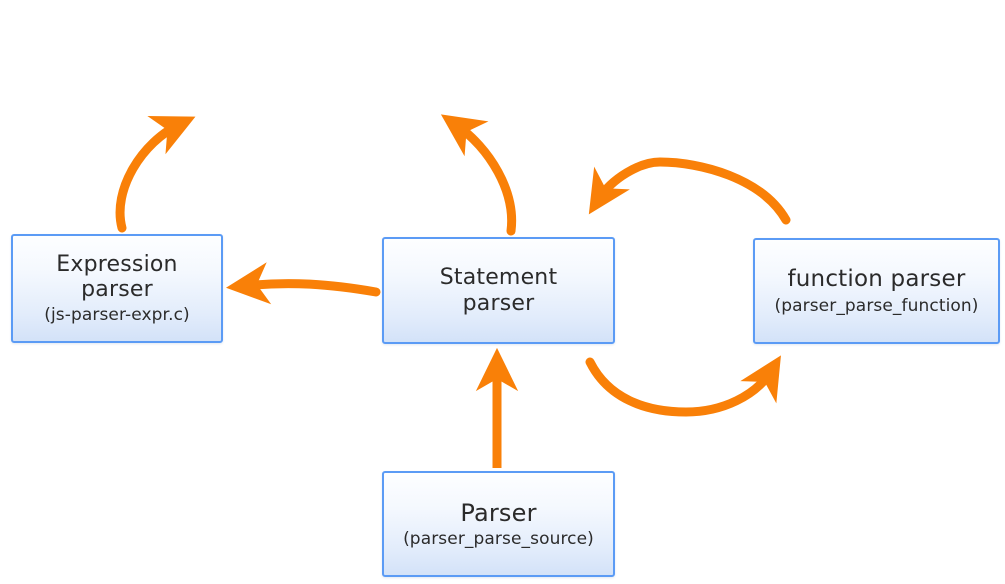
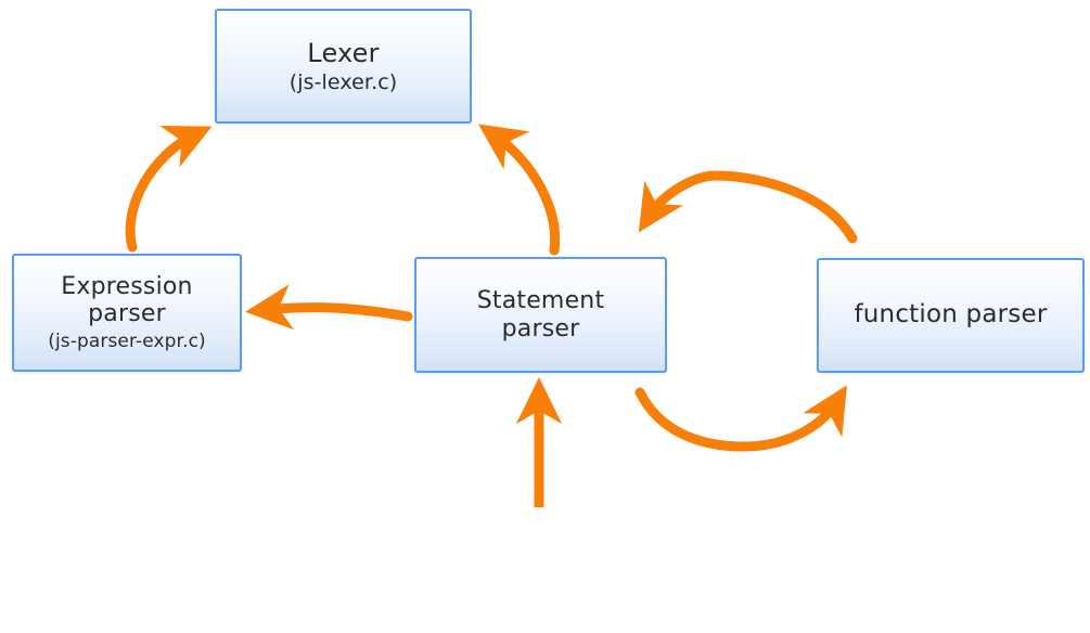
+ Lexer
+ (js-lexer.c)
  Expression
  parser
  (js-parser-expr.c)
  Statement
  parser
  function parser
- (parser_parse_function)
- Parser
- (parser_parse_source)
